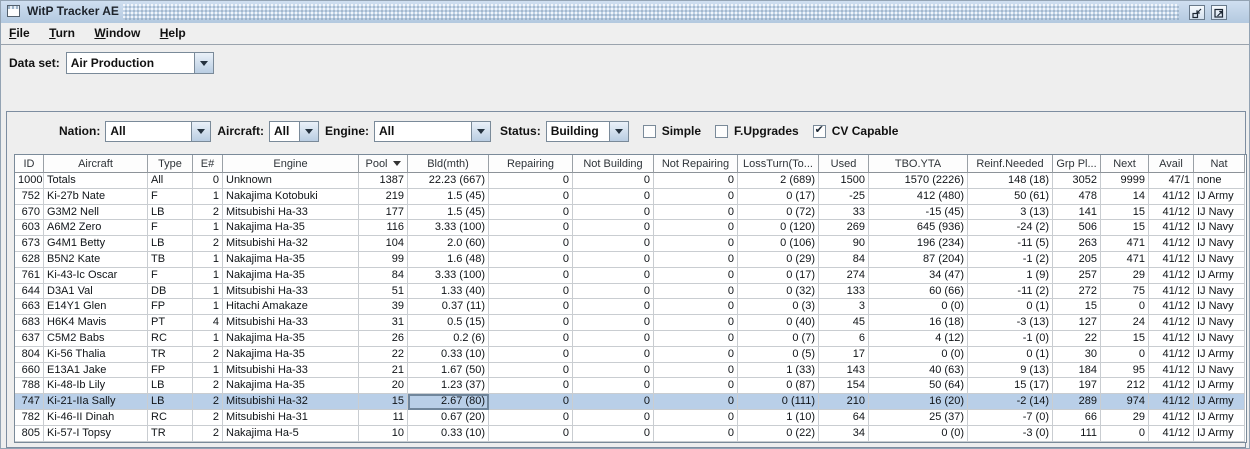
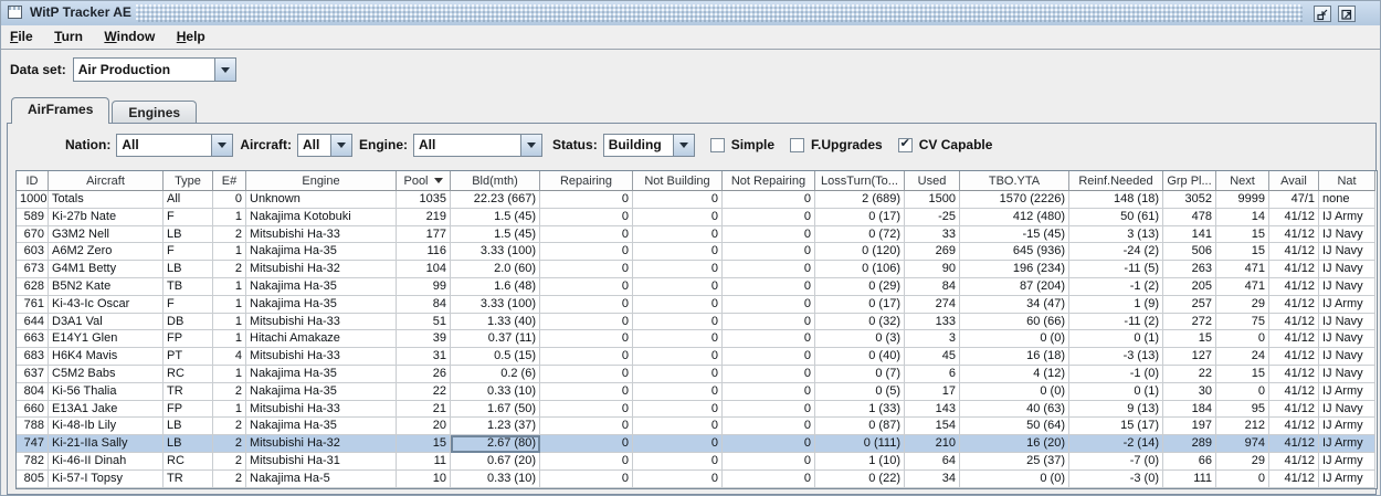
  WitP Tracker AE
  File Turn Window Help
  Data set:
  Air Production
+ AirFrames
+ Engines
  Nation:
  All
  Aircraft:
  All
  Engine:
  All
  Status:
  Building
  Simple
  F.Upgrades
  ✔
  CV Capable
  ID	Aircraft	Type	E#	Engine	Pool	Bld(mth)	Repairing	Not Building	Not Repairing	LossTurn(To...	Used	TBO.YTA	Reinf.Needed	Grp Pl...	Next	Avail	Nat
- 1000	Totals	All	0	Unknown	1387	22.23 (667)	0	0	0	2 (689)	1500	1570 (2226)	148 (18)	3052	9999	47/1	none
+ 1000	Totals	All	0	Unknown	1035	22.23 (667)	0	0	0	2 (689)	1500	1570 (2226)	148 (18)	3052	9999	47/1	none
- 752	Ki-27b Nate	F	1	Nakajima Kotobuki	219	1.5 (45)	0	0	0	0 (17)	-25	412 (480)	50 (61)	478	14	41/12	IJ Army
+ 589	Ki-27b Nate	F	1	Nakajima Kotobuki	219	1.5 (45)	0	0	0	0 (17)	-25	412 (480)	50 (61)	478	14	41/12	IJ Army
  670	G3M2 Nell	LB	2	Mitsubishi Ha-33	177	1.5 (45)	0	0	0	0 (72)	33	-15 (45)	3 (13)	141	15	41/12	IJ Navy
  603	A6M2 Zero	F	1	Nakajima Ha-35	116	3.33 (100)	0	0	0	0 (120)	269	645 (936)	-24 (2)	506	15	41/12	IJ Navy
  673	G4M1 Betty	LB	2	Mitsubishi Ha-32	104	2.0 (60)	0	0	0	0 (106)	90	196 (234)	-11 (5)	263	471	41/12	IJ Navy
  628	B5N2 Kate	TB	1	Nakajima Ha-35	99	1.6 (48)	0	0	0	0 (29)	84	87 (204)	-1 (2)	205	471	41/12	IJ Navy
  761	Ki-43-Ic Oscar	F	1	Nakajima Ha-35	84	3.33 (100)	0	0	0	0 (17)	274	34 (47)	1 (9)	257	29	41/12	IJ Army
  644	D3A1 Val	DB	1	Mitsubishi Ha-33	51	1.33 (40)	0	0	0	0 (32)	133	60 (66)	-11 (2)	272	75	41/12	IJ Navy
  663	E14Y1 Glen	FP	1	Hitachi Amakaze	39	0.37 (11)	0	0	0	0 (3)	3	0 (0)	0 (1)	15	0	41/12	IJ Navy
  683	H6K4 Mavis	PT	4	Mitsubishi Ha-33	31	0.5 (15)	0	0	0	0 (40)	45	16 (18)	-3 (13)	127	24	41/12	IJ Navy
  637	C5M2 Babs	RC	1	Nakajima Ha-35	26	0.2 (6)	0	0	0	0 (7)	6	4 (12)	-1 (0)	22	15	41/12	IJ Navy
  804	Ki-56 Thalia	TR	2	Nakajima Ha-35	22	0.33 (10)	0	0	0	0 (5)	17	0 (0)	0 (1)	30	0	41/12	IJ Army
  660	E13A1 Jake	FP	1	Mitsubishi Ha-33	21	1.67 (50)	0	0	0	1 (33)	143	40 (63)	9 (13)	184	95	41/12	IJ Navy
  788	Ki-48-Ib Lily	LB	2	Nakajima Ha-35	20	1.23 (37)	0	0	0	0 (87)	154	50 (64)	15 (17)	197	212	41/12	IJ Army
  747	Ki-21-IIa Sally	LB	2	Mitsubishi Ha-32	15	2.67 (80)	0	0	0	0 (111)	210	16 (20)	-2 (14)	289	974	41/12	IJ Army
  782	Ki-46-II Dinah	RC	2	Mitsubishi Ha-31	11	0.67 (20)	0	0	0	1 (10)	64	25 (37)	-7 (0)	66	29	41/12	IJ Army
  805	Ki-57-I Topsy	TR	2	Nakajima Ha-5	10	0.33 (10)	0	0	0	0 (22)	34	0 (0)	-3 (0)	111	0	41/12	IJ Army
